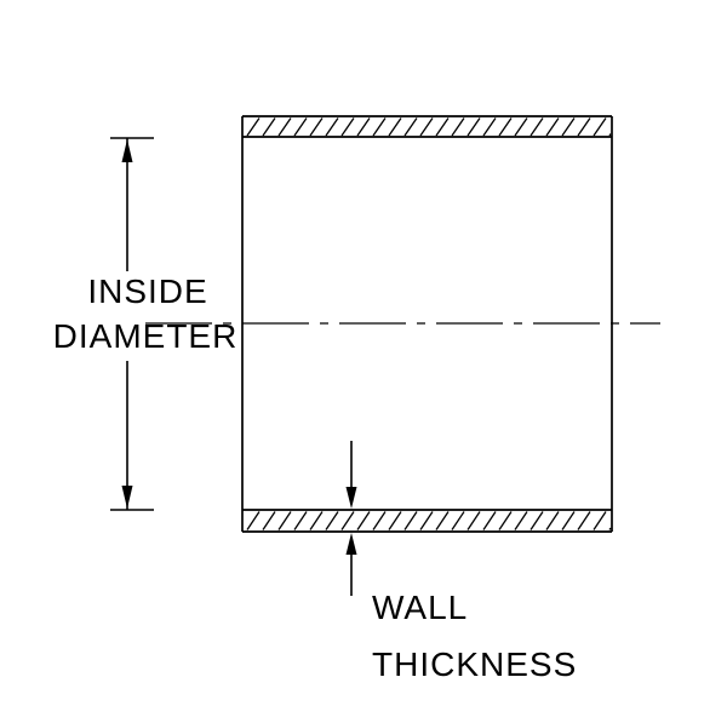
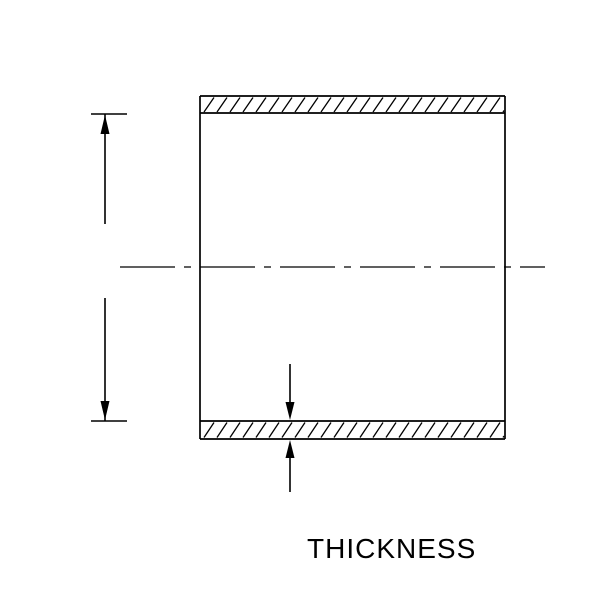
- INSIDE
- DIAMETER
- WALL
  THICKNESS
